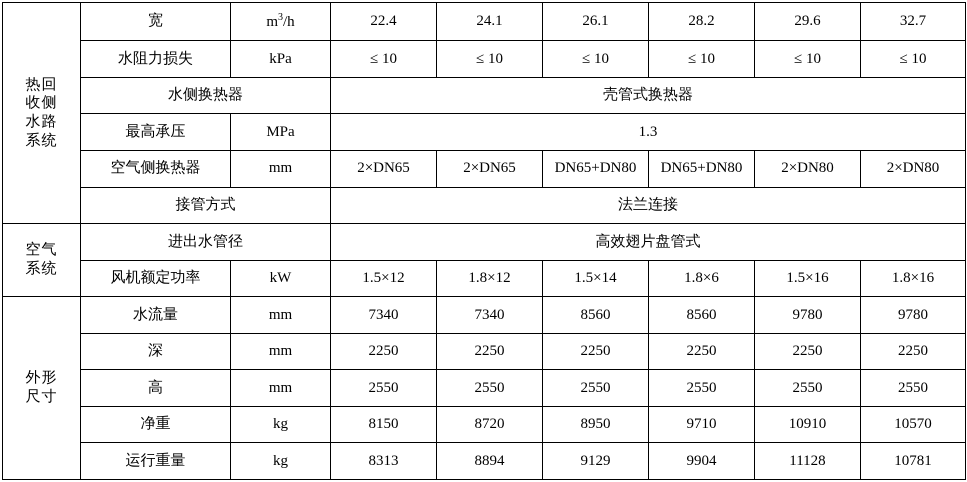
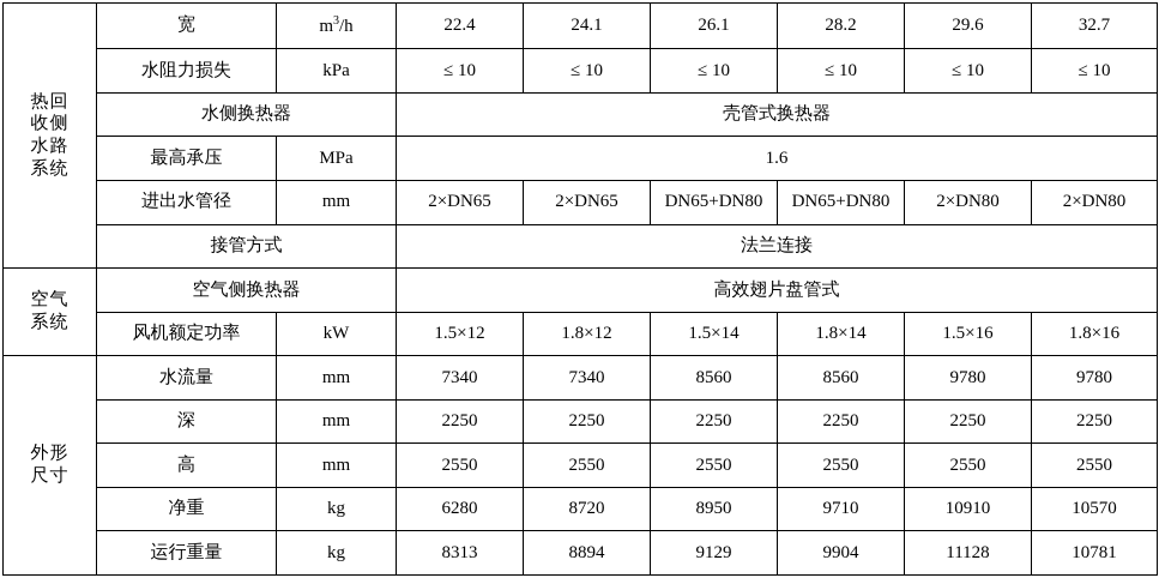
  热回 收侧 水路 系统	宽	m3/h	22.4	24.1	26.1	28.2	29.6	32.7
  水阻力损失	kPa	≤ 10	≤ 10	≤ 10	≤ 10	≤ 10	≤ 10
  水侧换热器	壳管式换热器
- 最高承压	MPa	1.3
+ 最高承压	MPa	1.6
- 空气侧换热器	mm	2×DN65	2×DN65	DN65+DN80	DN65+DN80	2×DN80	2×DN80
+ 进出水管径	mm	2×DN65	2×DN65	DN65+DN80	DN65+DN80	2×DN80	2×DN80
  接管方式	法兰连接
- 空气 系统	进出水管径	高效翅片盘管式
+ 空气 系统	空气侧换热器	高效翅片盘管式
- 风机额定功率	kW	1.5×12	1.8×12	1.5×14	1.8×6	1.5×16	1.8×16
+ 风机额定功率	kW	1.5×12	1.8×12	1.5×14	1.8×14	1.5×16	1.8×16
  外形 尺寸	水流量	mm	7340	7340	8560	8560	9780	9780
  深	mm	2250	2250	2250	2250	2250	2250
  高	mm	2550	2550	2550	2550	2550	2550
- 净重	kg	8150	8720	8950	9710	10910	10570
+ 净重	kg	6280	8720	8950	9710	10910	10570
  运行重量	kg	8313	8894	9129	9904	11128	10781
